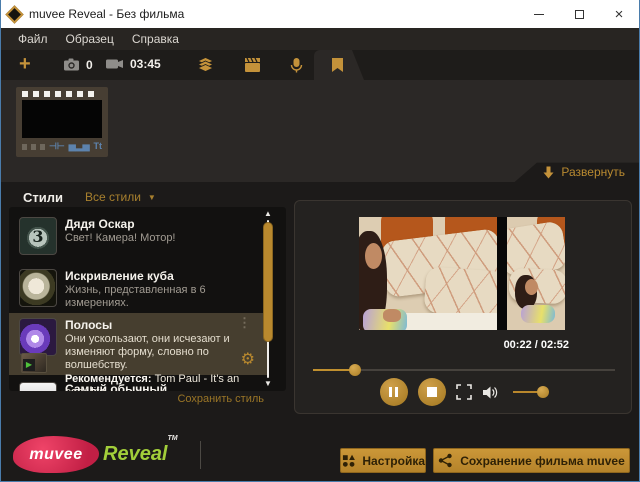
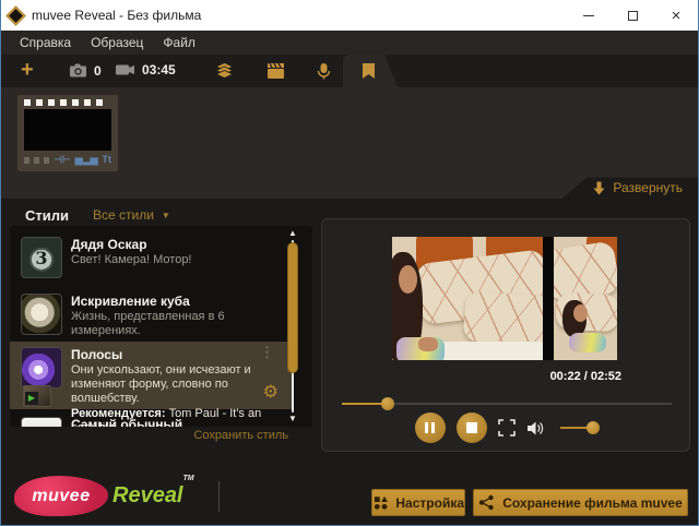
  muvee Reveal - Без фильма
  ×
- Файл
+ Справка
  Образец
- Справка
+ Файл
  +
  0
  03:45
  ⊣⊢
  ▅▂▅
  Tt
  Развернуть
  Стили
  Все стили
  ▼
  Дядя Оскар
  Свет! Камера! Мотор!
  Искривление куба
  Жизнь, представленная в 6 измерениях.
  Полосы
  Они ускользают, они исчезают и изменяют форму, словно по волшебству.
  Рекомендуется: Tom Paul - It's an
  ▶
  ⋮
  ⚙
  Самый обычный
  ▲
  ▼
  Сохранить стиль
  00:22 / 02:52
  muvee
  Reveal
  Настройка
  Сохранение фильма muvee
